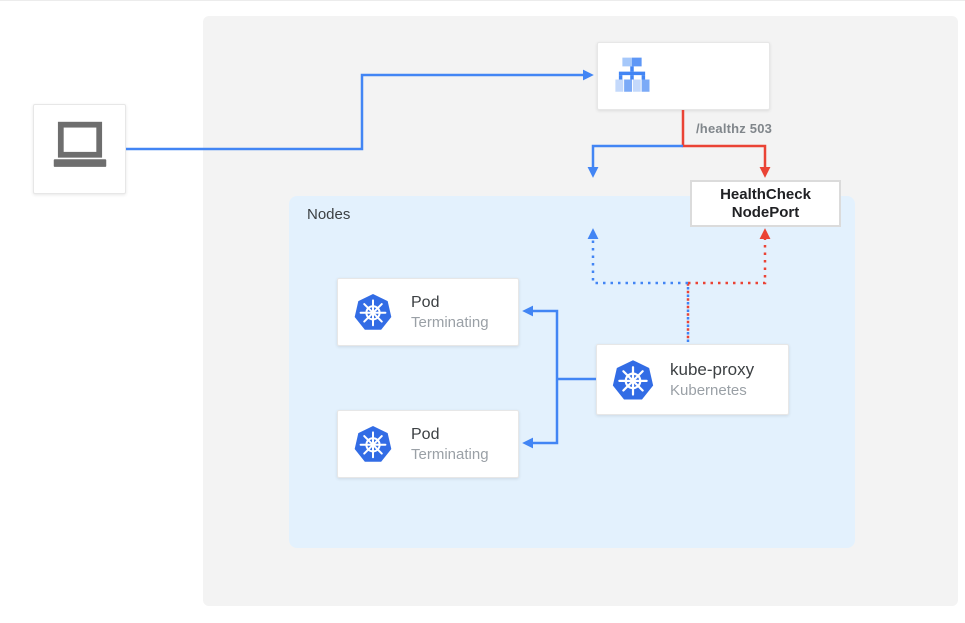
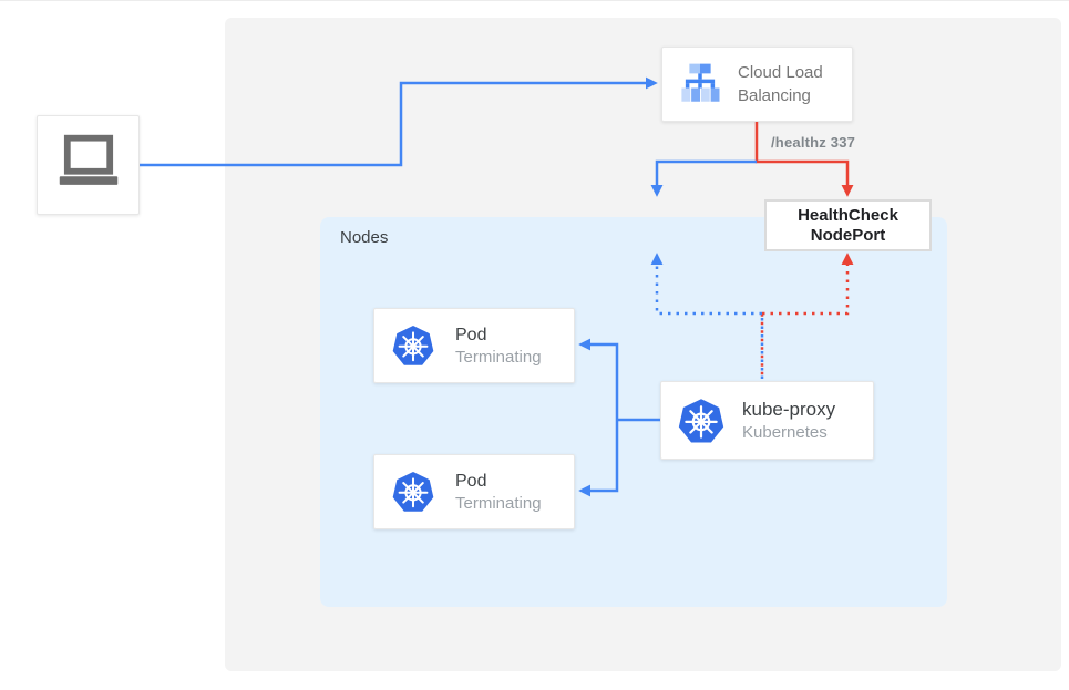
  Nodes
+ Cloud Load Balancing
- /healthz 503
+ /healthz 337
  HealthCheck NodePort
  Pod
  Terminating
  Pod
  Terminating
  kube-proxy
  Kubernetes
